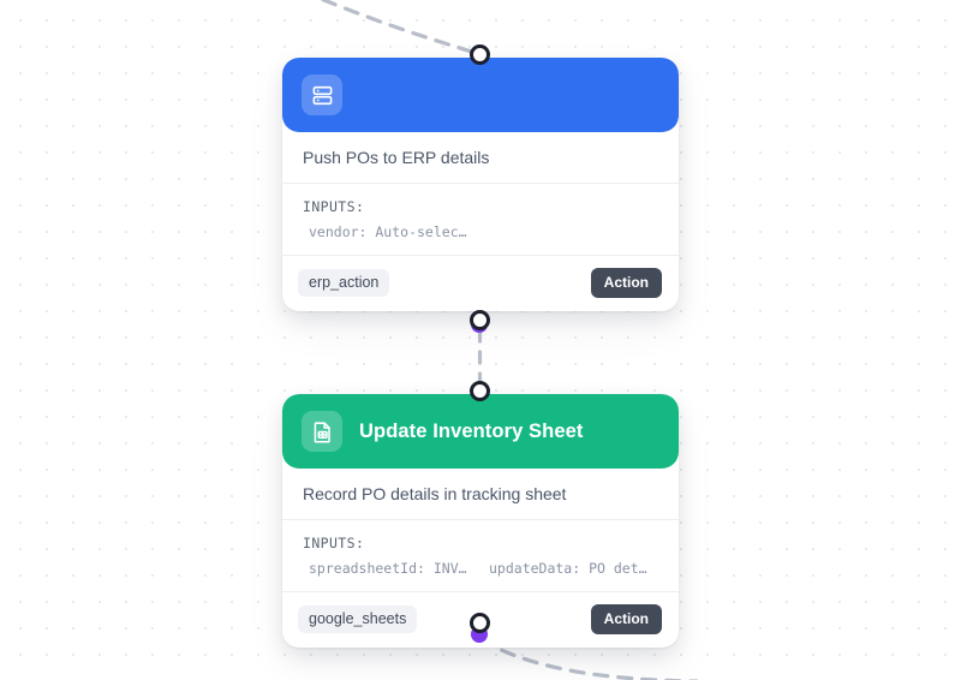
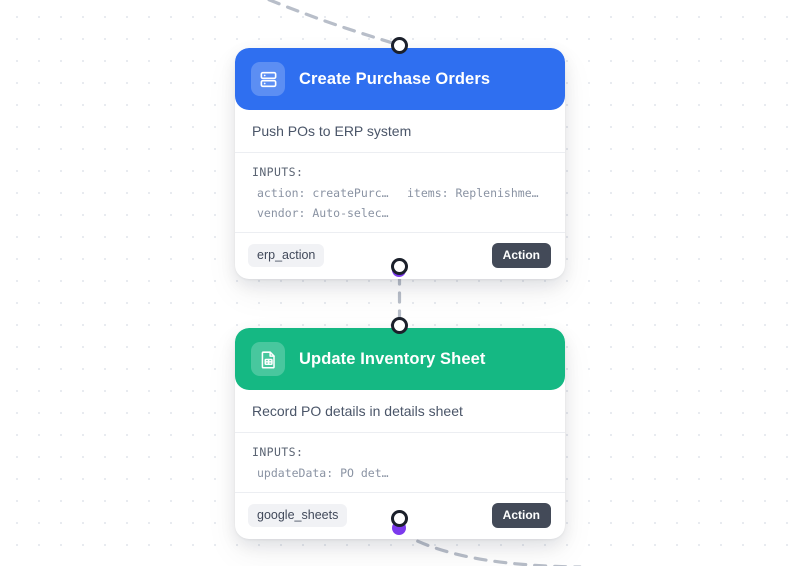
+ Create Purchase Orders
- Push POs to ERP details
+ Push POs to ERP system
  INPUTS:
+ action: createPurc…
+ items: Replenishme…
  vendor: Auto-selec…
  erp_action
  Action
  Update Inventory Sheet
- Record PO details in tracking sheet
+ Record PO details in details sheet
  INPUTS:
- spreadsheetId: INV…
  updateData: PO det…
  google_sheets
  Action
